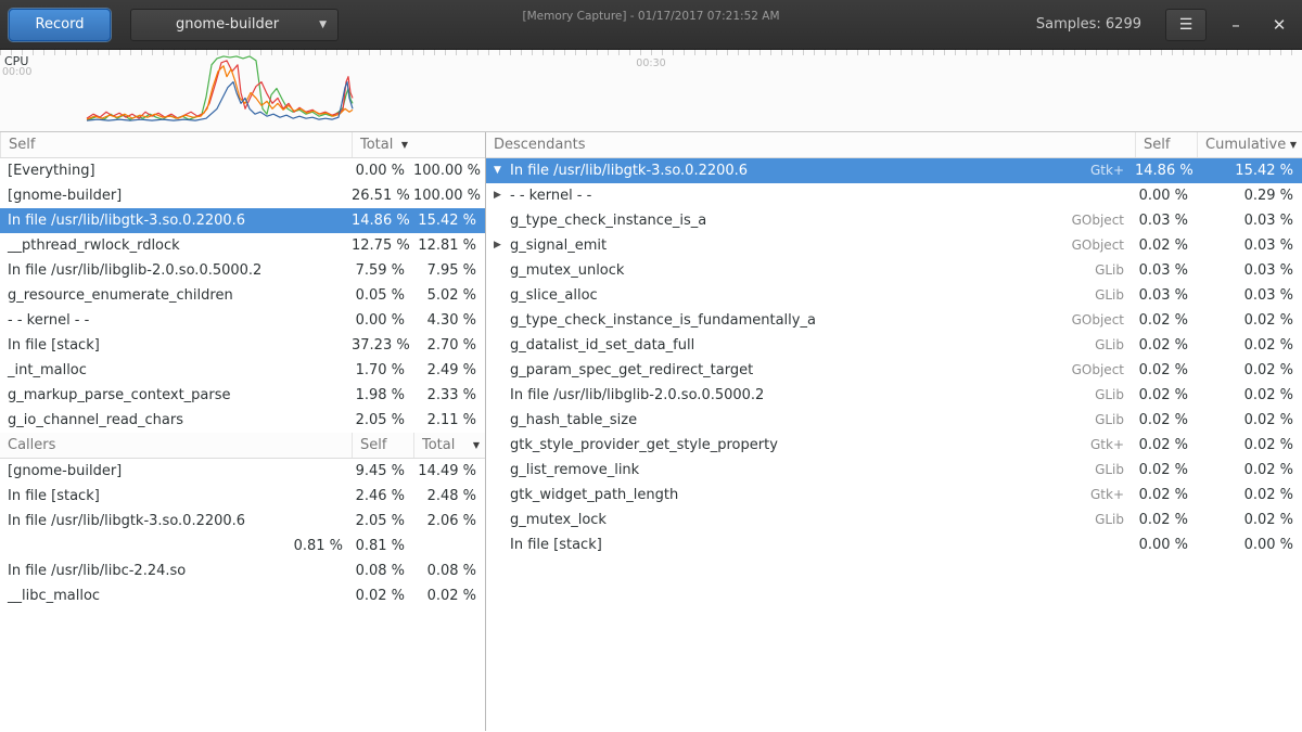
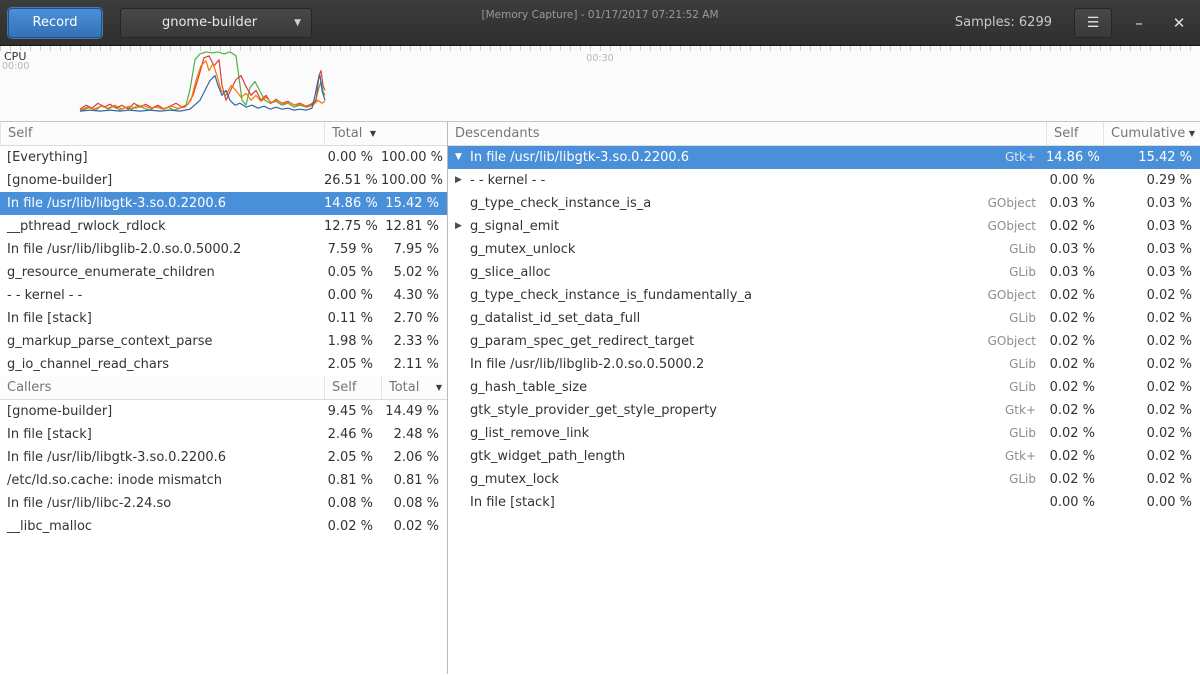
  Record
  gnome-builder
  ▼
  [Memory Capture] - 01/17/2017 07:21:52 AM
  Samples: 6299
  ☰
  –
  ✕
  CPU
  00:00
  00:30
  Self
  Total
  ▼
  [Everything]
  0.00 %
  100.00 %
  [gnome-builder]
  26.51 %
  100.00 %
  In file /usr/lib/libgtk-3.so.0.2200.6
  14.86 %
  15.42 %
  __pthread_rwlock_rdlock
  12.75 %
  12.81 %
  In file /usr/lib/libglib-2.0.so.0.5000.2
  7.59 %
  7.95 %
  g_resource_enumerate_children
  0.05 %
  5.02 %
  - - kernel - -
  0.00 %
  4.30 %
  In file [stack]
- 37.23 %
+ 0.11 %
  2.70 %
- _int_malloc
- 1.70 %
- 2.49 %
  g_markup_parse_context_parse
  1.98 %
  2.33 %
  g_io_channel_read_chars
  2.05 %
  2.11 %
  Callers
  Self
  Total
  ▼
  [gnome-builder]
  9.45 %
  14.49 %
  In file [stack]
  2.46 %
  2.48 %
  In file /usr/lib/libgtk-3.so.0.2200.6
  2.05 %
  2.06 %
+ /etc/ld.so.cache: inode mismatch
  0.81 %
  0.81 %
  In file /usr/lib/libc-2.24.so
  0.08 %
  0.08 %
  __libc_malloc
  0.02 %
  0.02 %
  Descendants
  Self
  Cumulative
  ▼
  ▼
  In file /usr/lib/libgtk-3.so.0.2200.6
  Gtk+
  14.86 %
  15.42 %
  ▶
  - - kernel - -
  0.00 %
  0.29 %
  g_type_check_instance_is_a
  GObject
  0.03 %
  0.03 %
  ▶
  g_signal_emit
  GObject
  0.02 %
  0.03 %
  g_mutex_unlock
  GLib
  0.03 %
  0.03 %
  g_slice_alloc
  GLib
  0.03 %
  0.03 %
  g_type_check_instance_is_fundamentally_a
  GObject
  0.02 %
  0.02 %
  g_datalist_id_set_data_full
  GLib
  0.02 %
  0.02 %
  g_param_spec_get_redirect_target
  GObject
  0.02 %
  0.02 %
  In file /usr/lib/libglib-2.0.so.0.5000.2
  GLib
  0.02 %
  0.02 %
  g_hash_table_size
  GLib
  0.02 %
  0.02 %
  gtk_style_provider_get_style_property
  Gtk+
  0.02 %
  0.02 %
  g_list_remove_link
  GLib
  0.02 %
  0.02 %
  gtk_widget_path_length
  Gtk+
  0.02 %
  0.02 %
  g_mutex_lock
  GLib
  0.02 %
  0.02 %
  In file [stack]
  0.00 %
  0.00 %
